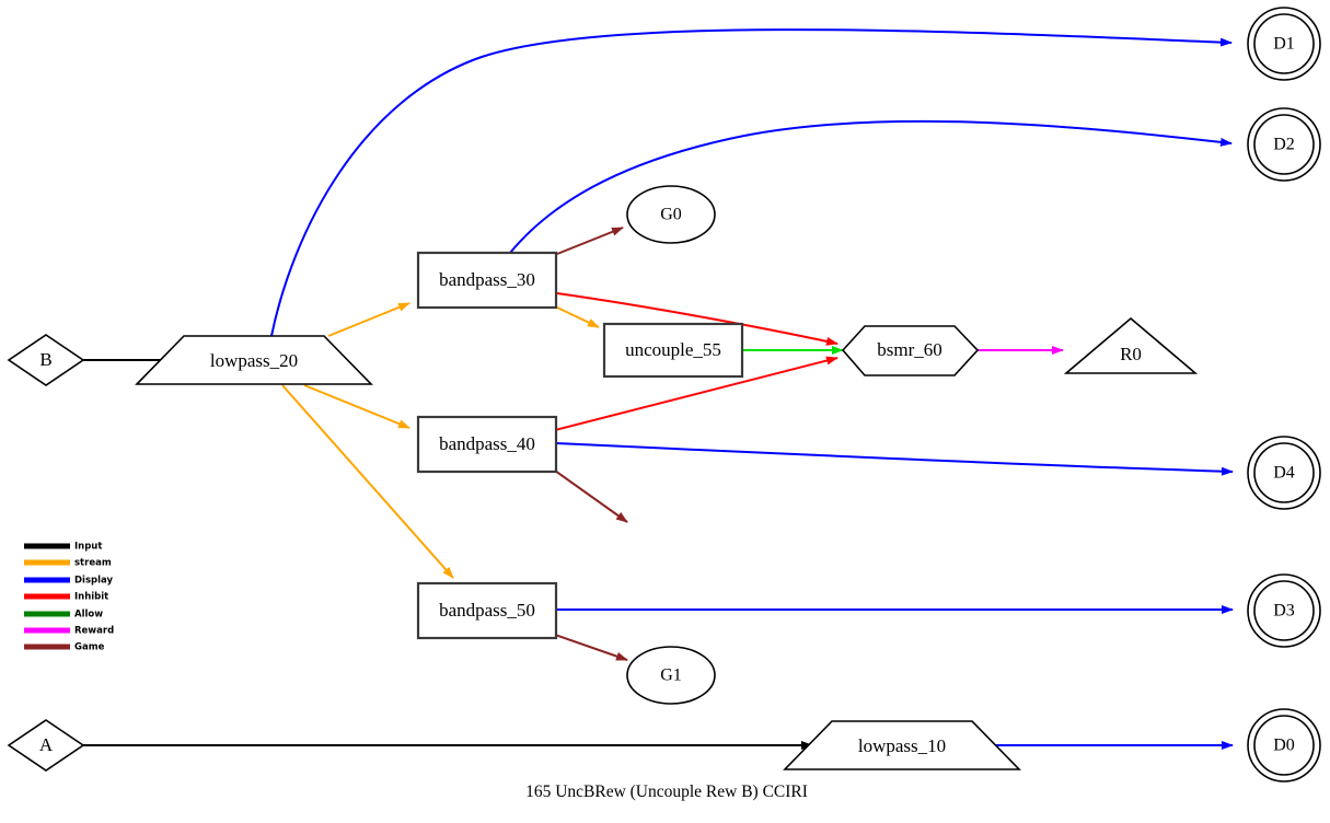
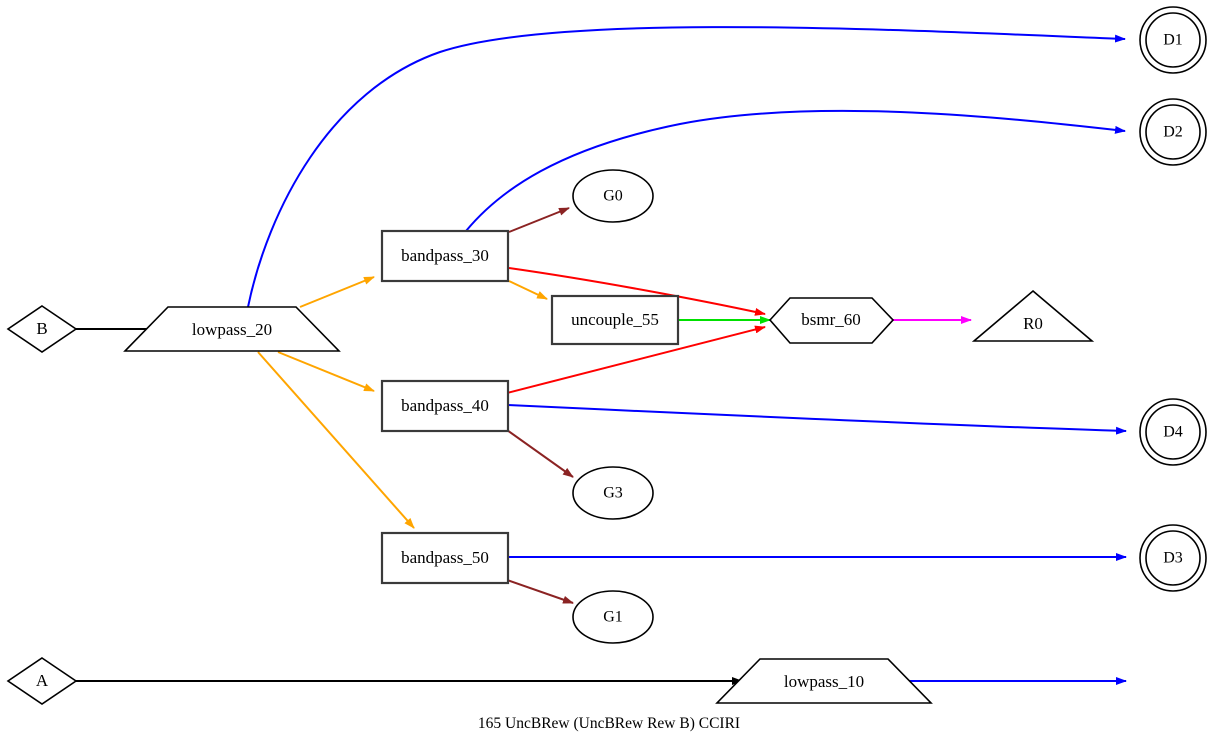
  B
  A
  lowpass_20
  lowpass_10
  bandpass_30
  bandpass_40
  bandpass_50
  uncouple_55
  bsmr_60
  R0
  G0
+ G3
  G1
  D1
  D2
  D4
  D3
- D0
- Input
- stream
- Display
- Inhibit
- Allow
- Reward
- Game
- 165 UncBRew (Uncouple Rew B) CCIRI
+ 165 UncBRew (UncBRew Rew B) CCIRI
